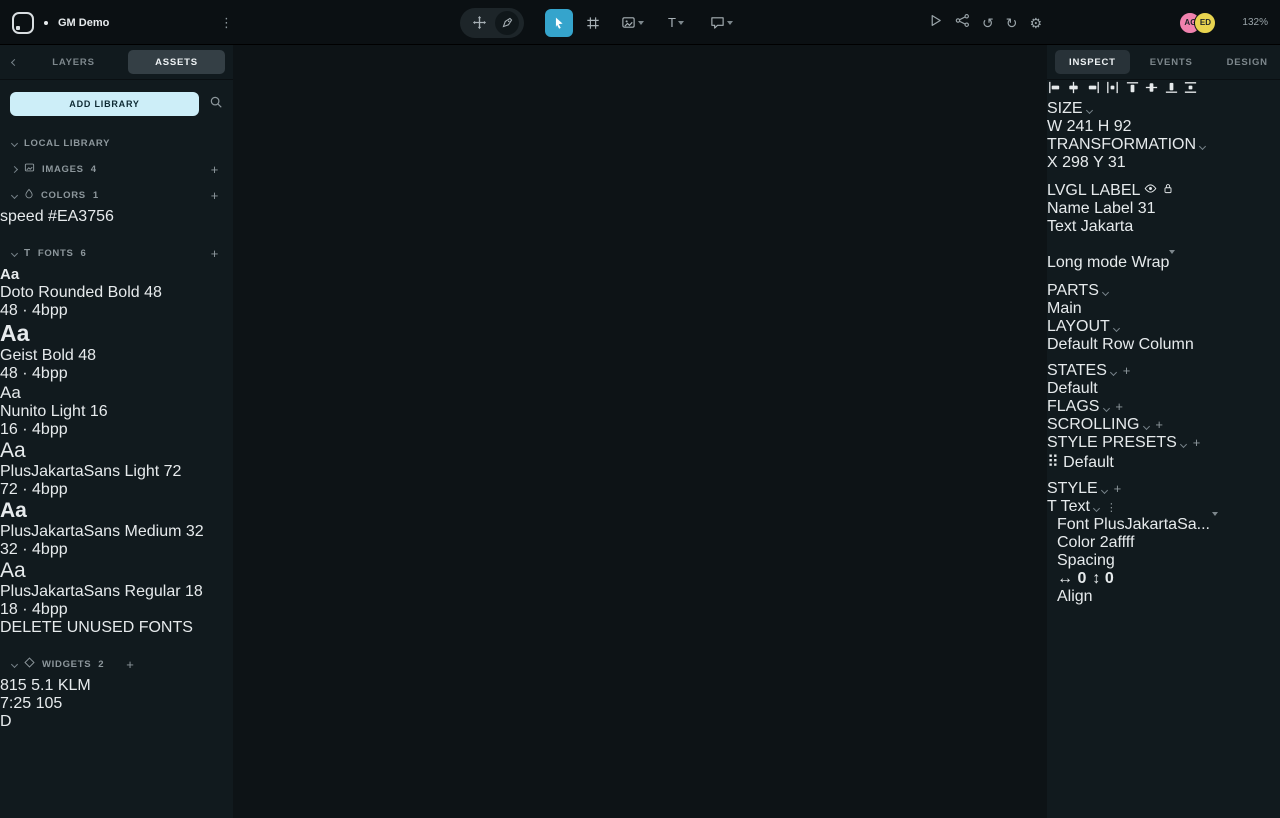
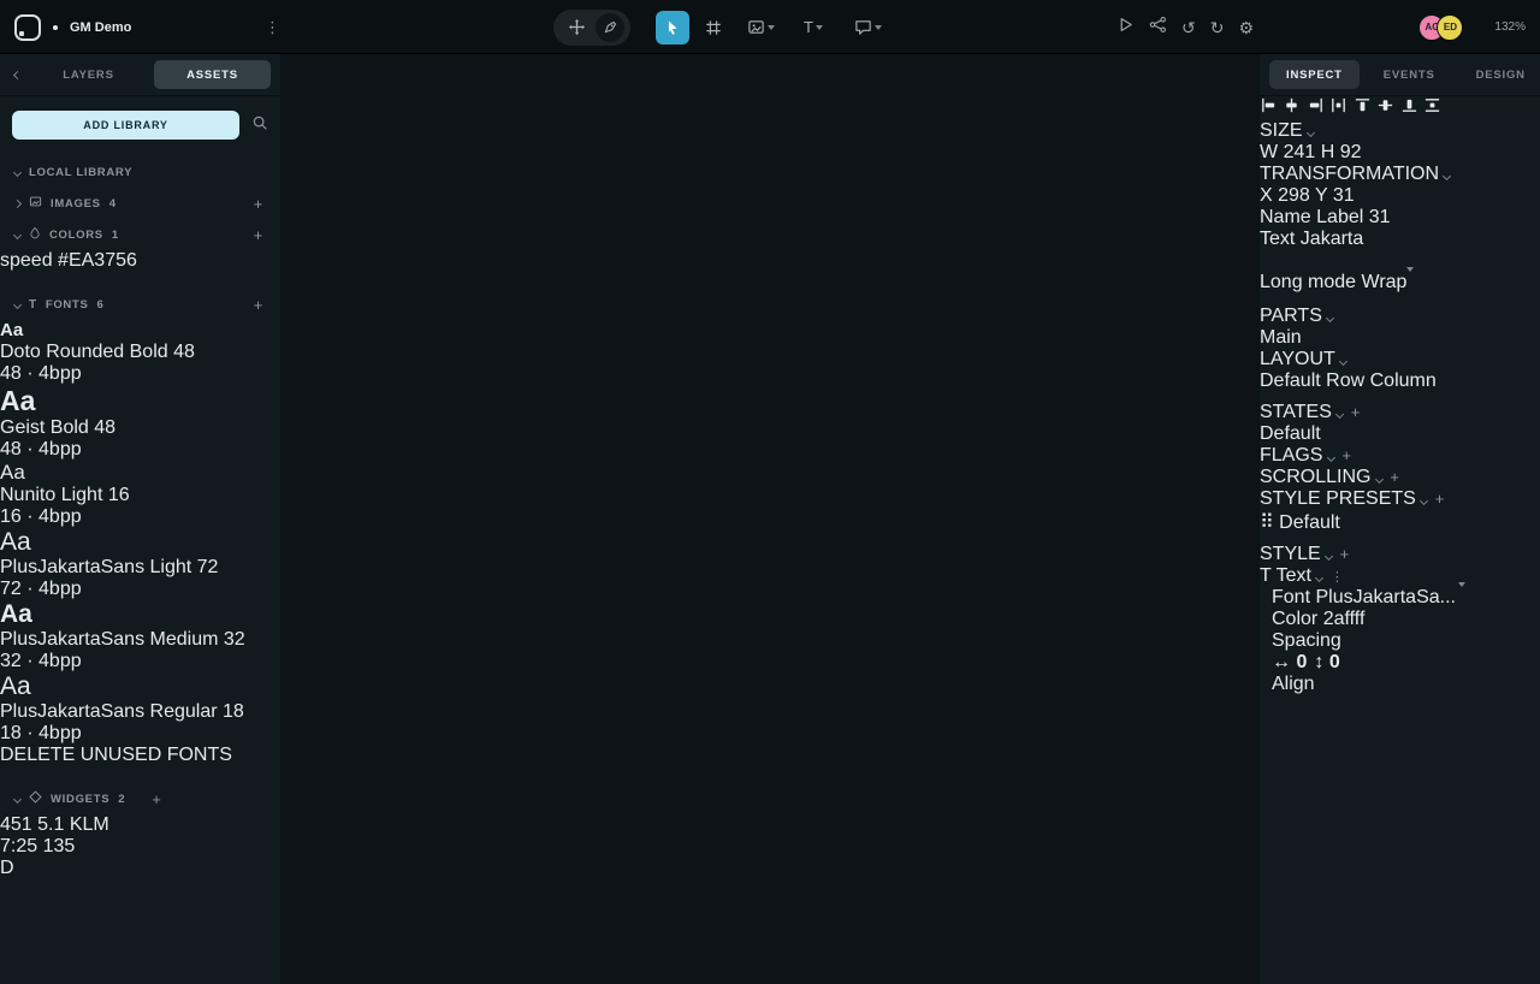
  GM Demo
  ⋮
  T
  ↺
  ↻
  ⚙
  AG
  ED
  132%
  LAYERS
  ASSETS
  ADD LIBRARY
  LOCAL LIBRARY
  IMAGES
  4
  +
  COLORS
  1
  +
  speed #EA3756
  T
  FONTS
  6
  +
  Aa
  Doto Rounded Bold 48
  48 · 4bpp
  Aa
  Geist Bold 48
  48 · 4bpp
  Aa
  Nunito Light 16
  16 · 4bpp
  Aa
  PlusJakartaSans Light 72
  72 · 4bpp
  Aa
  PlusJakartaSans Medium 32
  32 · 4bpp
  Aa
  PlusJakartaSans Regular 18
  18 · 4bpp
  DELETE UNUSED FONTS
  WIDGETS
  2
  +
- 815 5.1 KLM
+ 451 5.1 KLM
- 7:25 105
+ 7:25 135
  D
  INSPECT
  EVENTS
  DESIGN
  SIZE
  W 241 H 92
  TRANSFORMATION
  X 298 Y 31
- LVGL LABEL
  Name Label 31
  Text Jakarta
  Long mode Wrap
  PARTS
  Main
  LAYOUT
  Default Row Column
  STATES +
  Default
  FLAGS +
  SCROLLING +
  STYLE PRESETS +
  ⠿ Default
  STYLE +
  T Text ⋮
  Font PlusJakartaSa...
  Color 2affff
  Spacing
  ↔ 0
  ↕ 0
  Align
